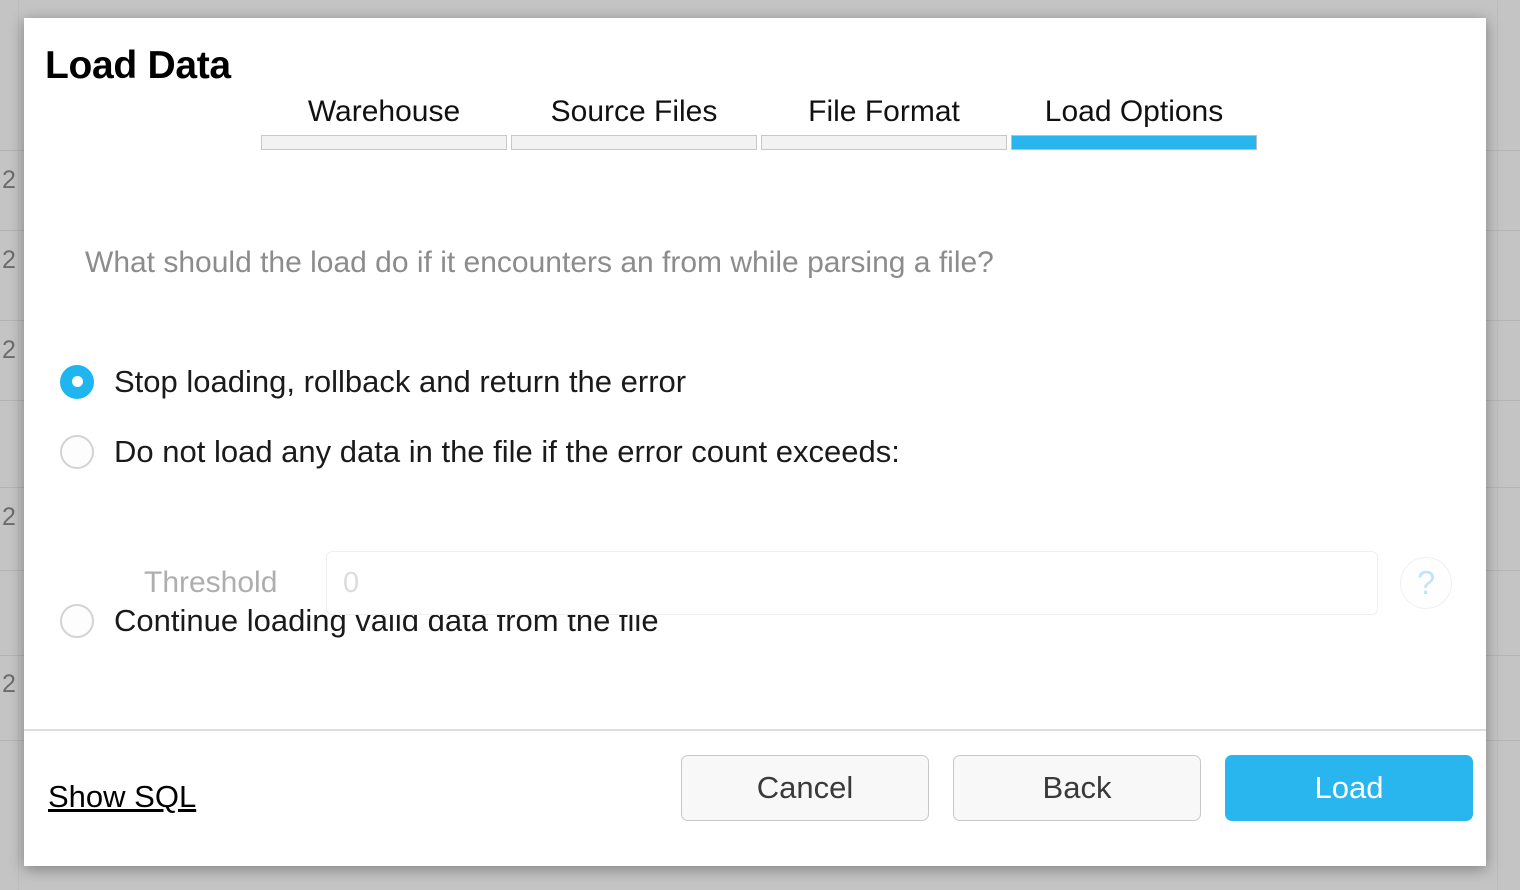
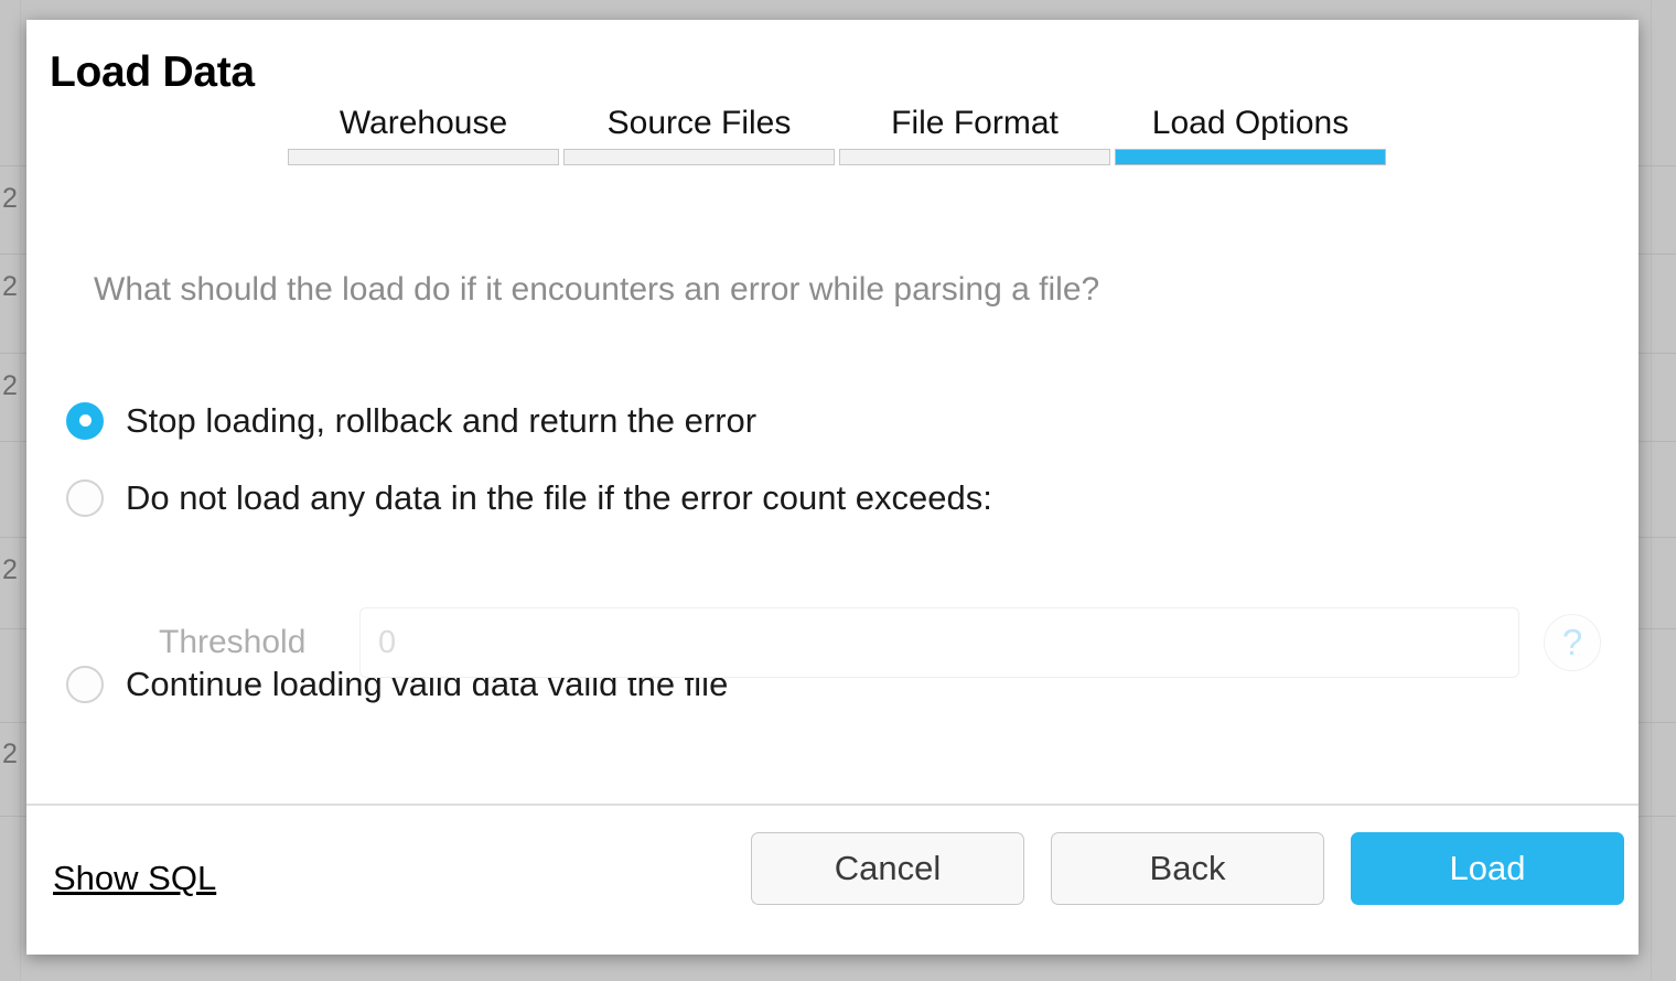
  2
  2
  2
  2
  2
  Load Data
  Warehouse
  Source Files
  File Format
  Load Options
- What should the load do if it encounters an from while parsing a file?
+ What should the load do if it encounters an error while parsing a file?
  Stop loading, rollback and return the error
  Do not load any data in the file if the error count exceeds:
- Continue loading valid data from the file
+ Continue loading valid data valid the file
  Threshold
  0
  ?
  Show SQL
  Cancel
  Back
  Load
